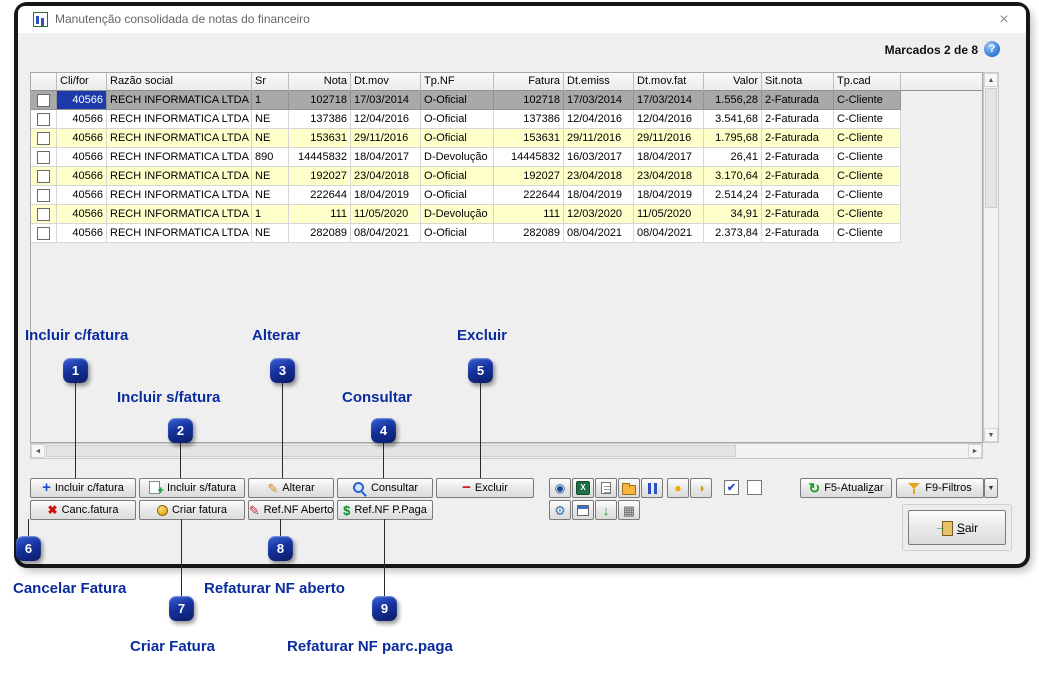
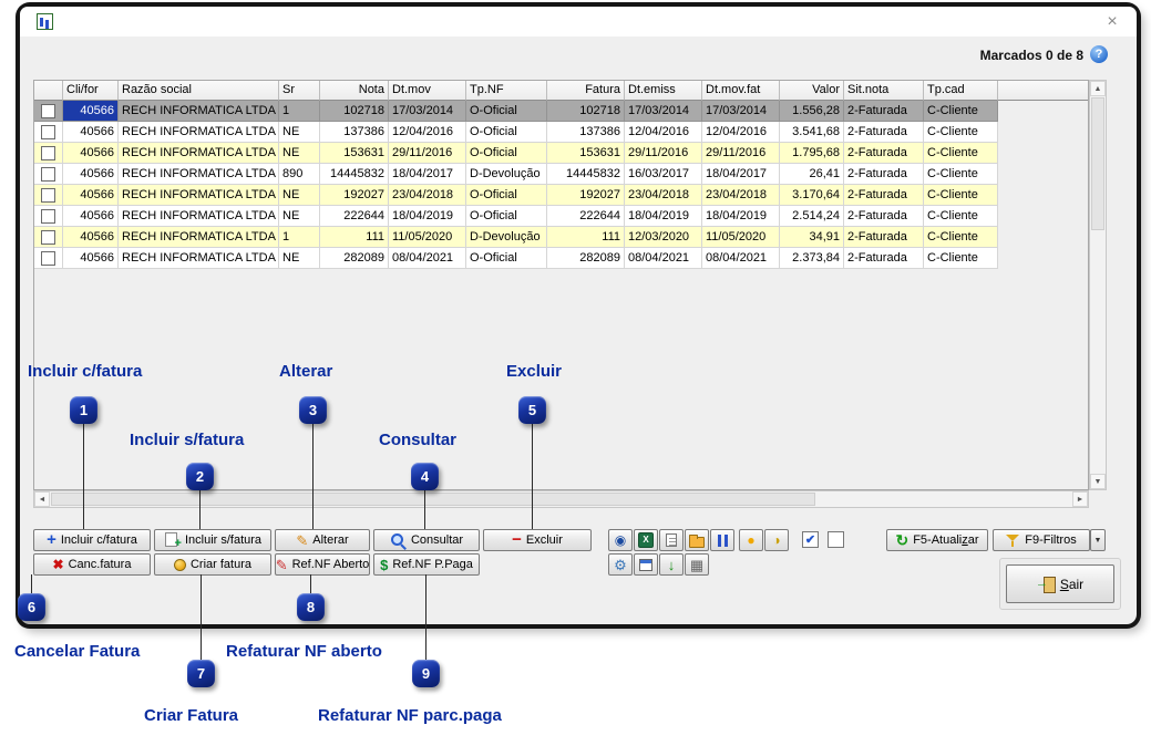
- Manutenção consolidada de notas do financeiro
  ×
- Marcados 2 de 8
+ Marcados 0 de 8
  ?
  Cli/for
  Razão social
  Sr
  Nota
  Dt.mov
  Tp.NF
  Fatura
  Dt.emiss
  Dt.mov.fat
  Valor
  Sit.nota
  Tp.cad
  40566
  RECH INFORMATICA LTDA
  1
  102718
  17/03/2014
  O-Oficial
  102718
  17/03/2014
  17/03/2014
  1.556,28
  2-Faturada
  C-Cliente
  40566
  RECH INFORMATICA LTDA
  NE
  137386
  12/04/2016
  O-Oficial
  137386
  12/04/2016
  12/04/2016
  3.541,68
  2-Faturada
  C-Cliente
  40566
  RECH INFORMATICA LTDA
  NE
  153631
  29/11/2016
  O-Oficial
  153631
  29/11/2016
  29/11/2016
  1.795,68
  2-Faturada
  C-Cliente
  40566
  RECH INFORMATICA LTDA
  890
  14445832
  18/04/2017
  D-Devolução
  14445832
  16/03/2017
  18/04/2017
  26,41
  2-Faturada
  C-Cliente
  40566
  RECH INFORMATICA LTDA
  NE
  192027
  23/04/2018
  O-Oficial
  192027
  23/04/2018
  23/04/2018
  3.170,64
  2-Faturada
  C-Cliente
  40566
  RECH INFORMATICA LTDA
  NE
  222644
  18/04/2019
  O-Oficial
  222644
  18/04/2019
  18/04/2019
  2.514,24
  2-Faturada
  C-Cliente
  40566
  RECH INFORMATICA LTDA
  1
  111
  11/05/2020
  D-Devolução
  111
  12/03/2020
  11/05/2020
  34,91
  2-Faturada
  C-Cliente
  40566
  RECH INFORMATICA LTDA
  NE
  282089
  08/04/2021
  O-Oficial
  282089
  08/04/2021
  08/04/2021
  2.373,84
  2-Faturada
  C-Cliente
  +
  Incluir c/fatura
  +
  Incluir s/fatura
  ✎
  Alterar
  Consultar
  −
  Excluir
  ◉
  X
  ●
  ◑
  ✔
  ↻
  F5-Atualizar
  F9-Filtros
  ✖
  Canc.fatura
  Criar fatura
  ✎
  Ref.NF Aberto
  $
  Ref.NF P.Paga
  ⚙
  ↓
  ▦
  →
  Sair
  Incluir c/fatura
  Incluir s/fatura
  Alterar
  Consultar
  Excluir
  Cancelar Fatura
  Criar Fatura
  Refaturar NF aberto
  Refaturar NF parc.paga
  1
  2
  3
  4
  5
  6
  7
  8
  9
